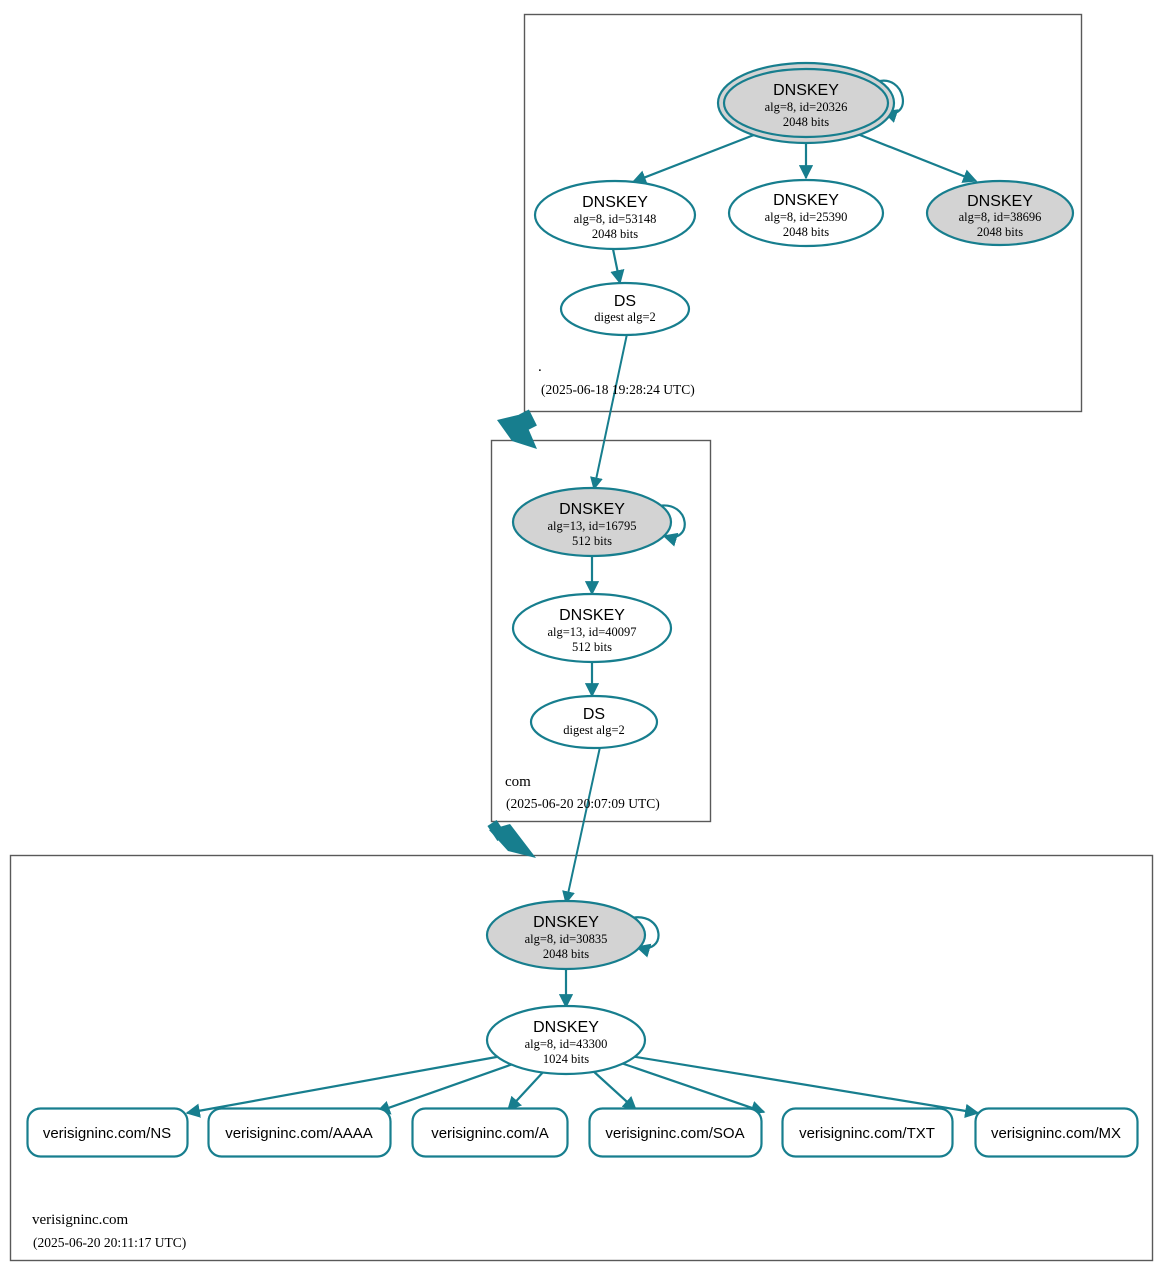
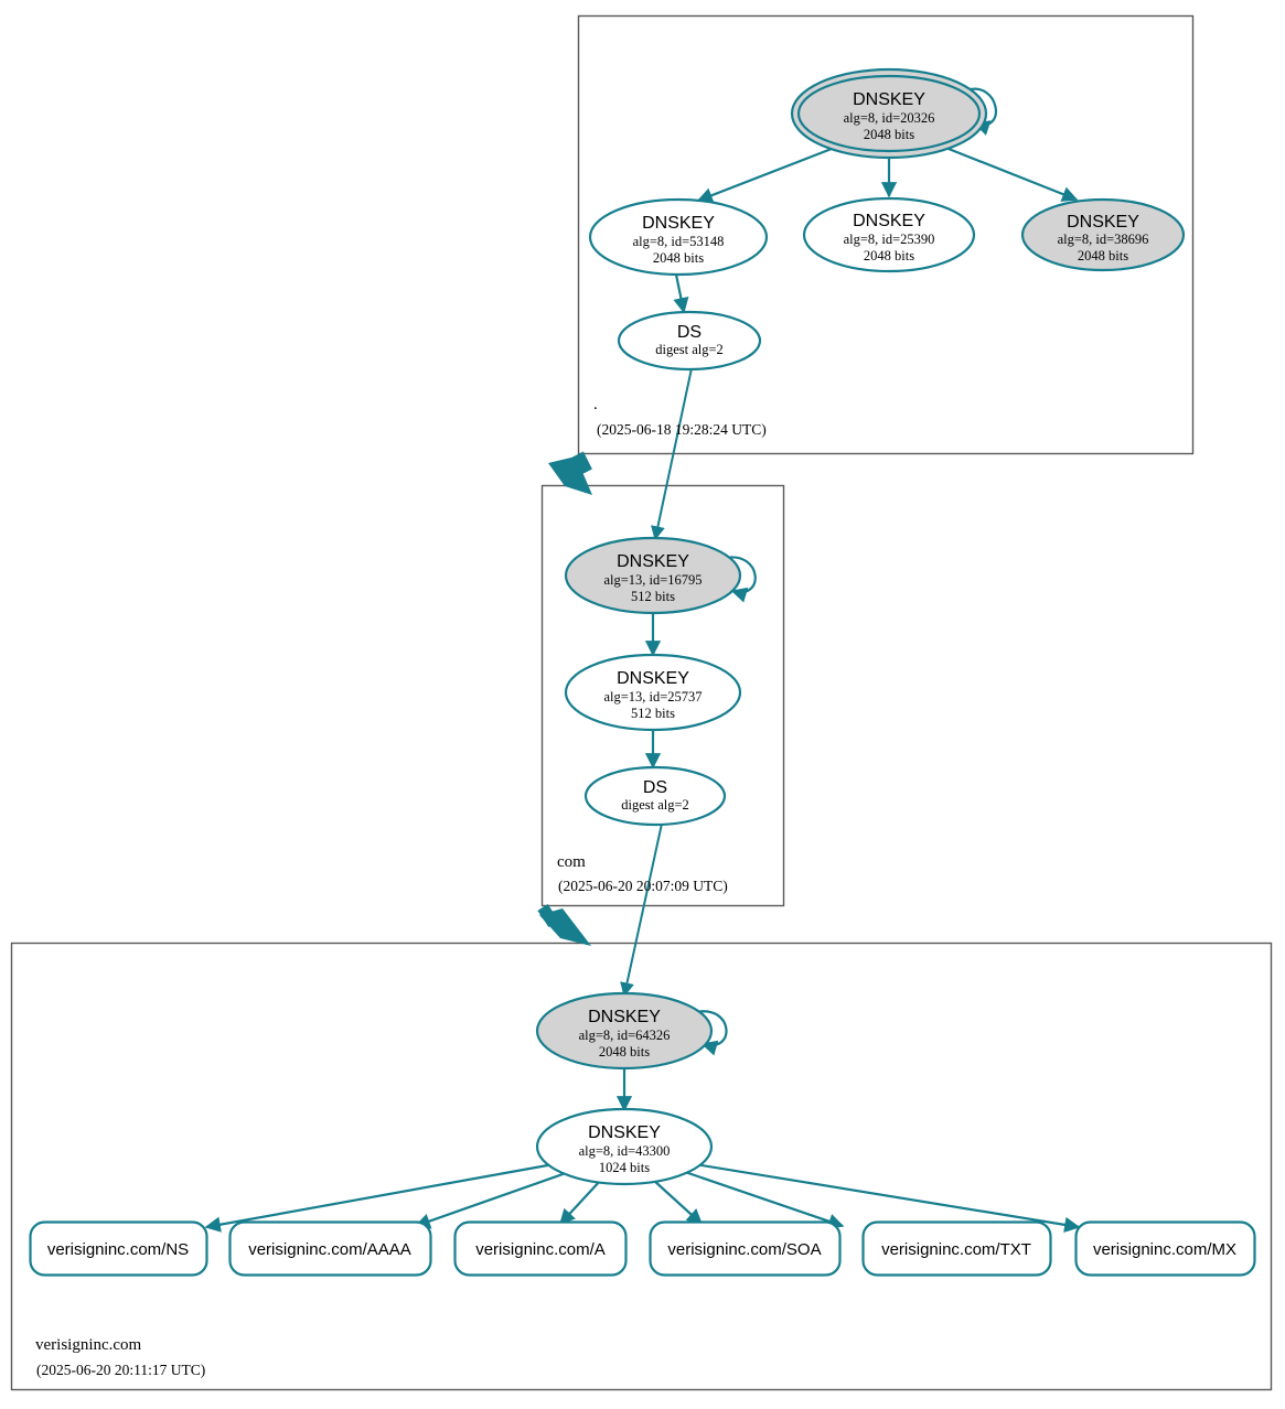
  DNSKEY
  alg=8, id=20326
  2048 bits
  DNSKEY
  alg=8, id=53148
  2048 bits
  DNSKEY
  alg=8, id=25390
  2048 bits
  DNSKEY
  alg=8, id=38696
  2048 bits
  DS
  digest alg=2
  .
  (2025-06-18 19:28:24 UTC)
  DNSKEY
  alg=13, id=16795
  512 bits
  DNSKEY
- alg=13, id=40097
+ alg=13, id=25737
  512 bits
  DS
  digest alg=2
  com
  (2025-06-20 20:07:09 UTC)
  DNSKEY
- alg=8, id=30835
+ alg=8, id=64326
  2048 bits
  DNSKEY
  alg=8, id=43300
  1024 bits
  verisigninc.com/NS
  verisigninc.com/AAAA
  verisigninc.com/A
  verisigninc.com/SOA
  verisigninc.com/TXT
  verisigninc.com/MX
  verisigninc.com
  (2025-06-20 20:11:17 UTC)
